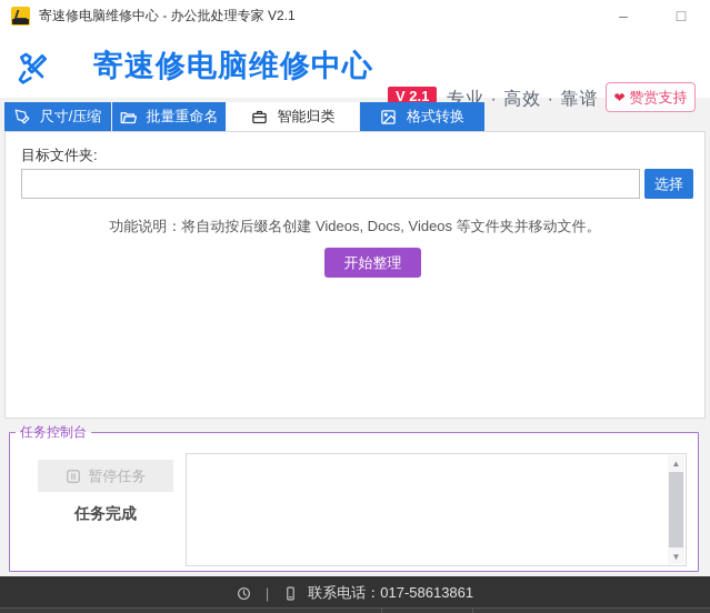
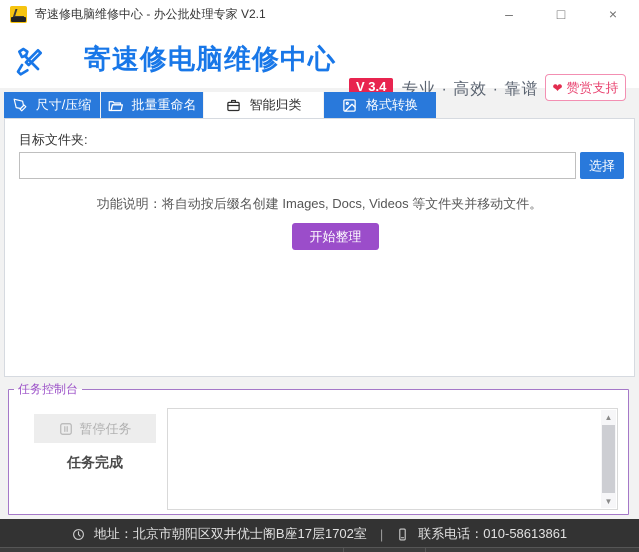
  寄速修电脑维修中心 - 办公批处理专家 V2.1
  –
  □
+ ×
  寄速修电脑维修中心
- V 2.1
+ V 3.4
  专业 · 高效 · 靠谱
  ❤
  赞赏支持
  尺寸/压缩
  批量重命名
  智能归类
  格式转换
  目标文件夹:
  选择
- 功能说明：将自动按后缀名创建 Videos, Docs, Videos 等文件夹并移动文件。
+ 功能说明：将自动按后缀名创建 Images, Docs, Videos 等文件夹并移动文件。
  开始整理
  任务控制台
  暂停任务
  任务完成
  ▲
  ▼
+ 地址：北京市朝阳区双井优士阁B座17层1702室
  |
- 联系电话：017-58613861
+ 联系电话：010-58613861
